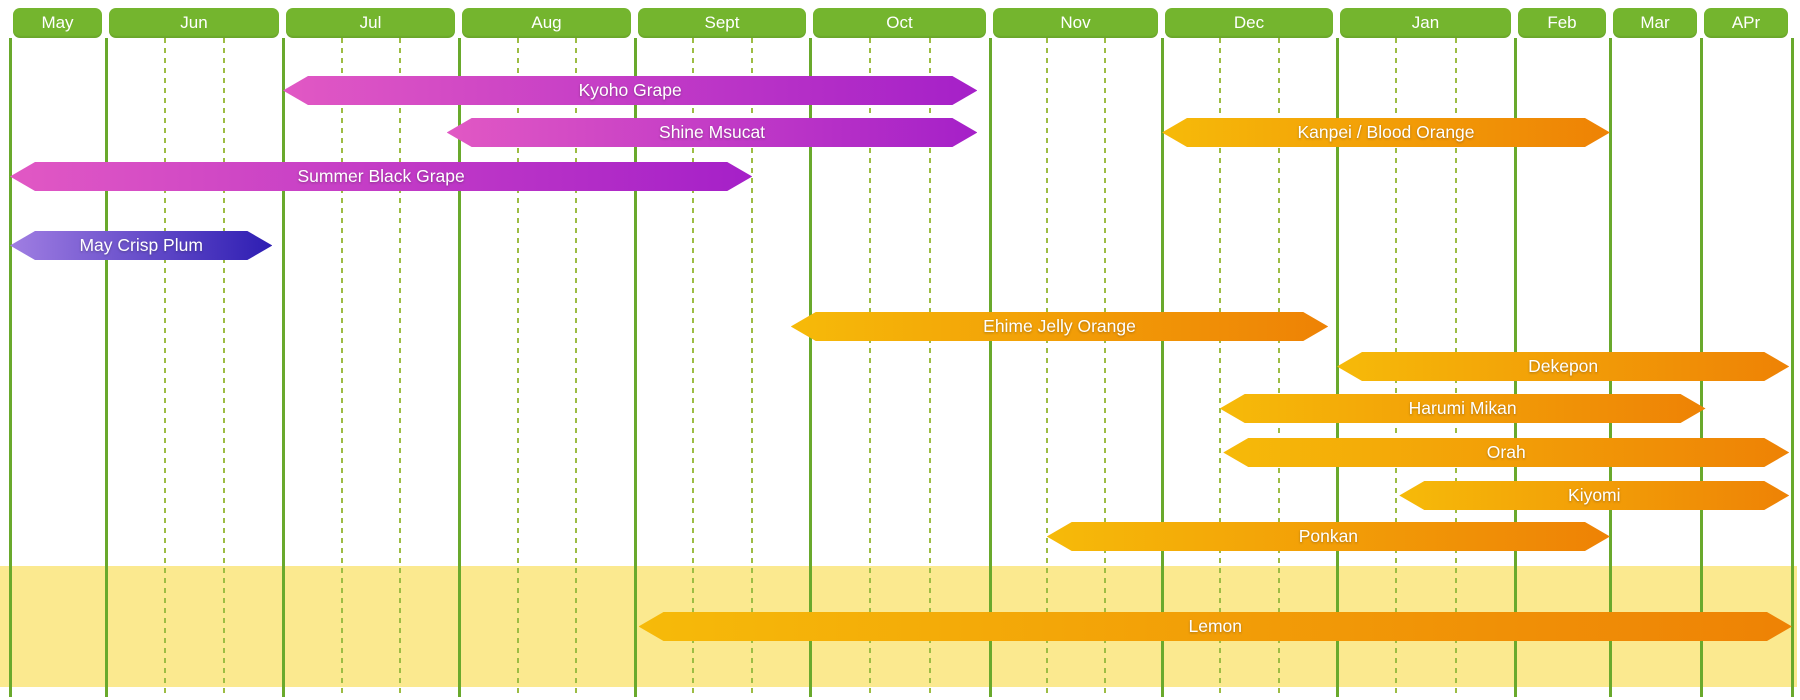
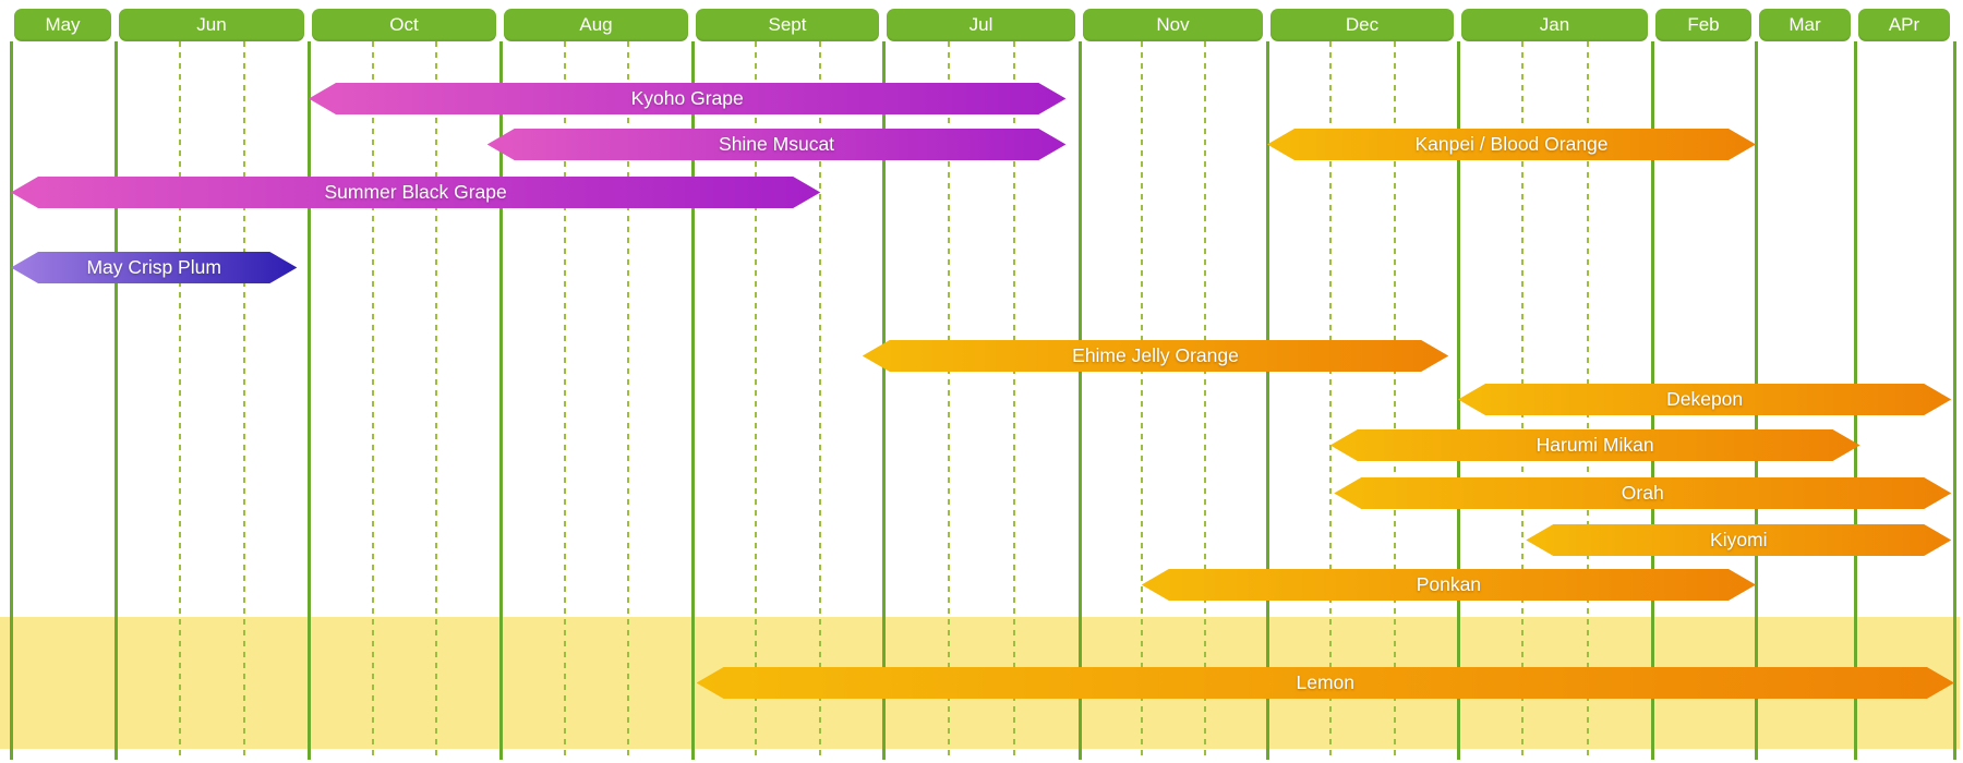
  May
  Jun
- Jul
+ Oct
  Aug
  Sept
- Oct
+ Jul
  Nov
  Dec
  Jan
  Feb
  Mar
  APr
  Kyoho Grape
  Shine Msucat
  Kanpei / Blood Orange
  Summer Black Grape
  May Crisp Plum
  Ehime Jelly Orange
  Dekepon
  Harumi Mikan
  Orah
  Kiyomi
  Ponkan
  Lemon
